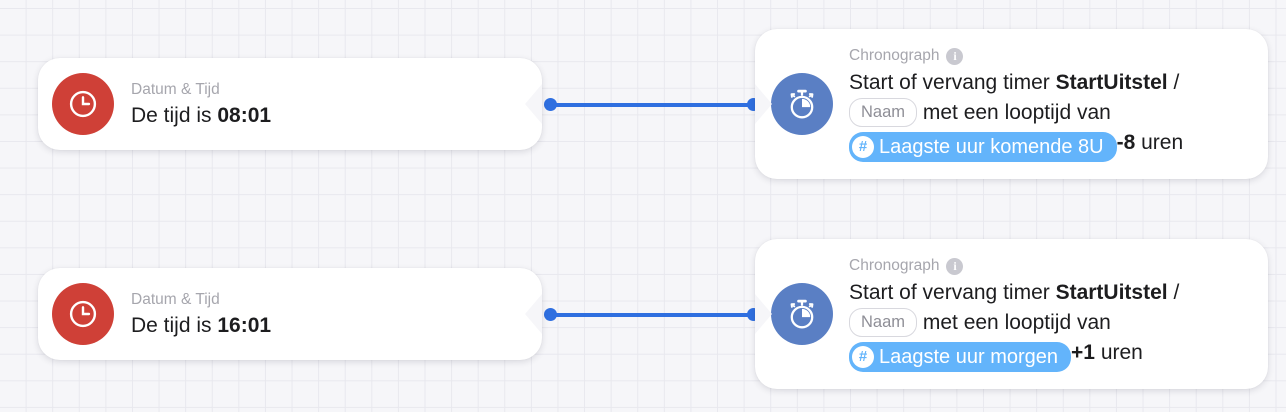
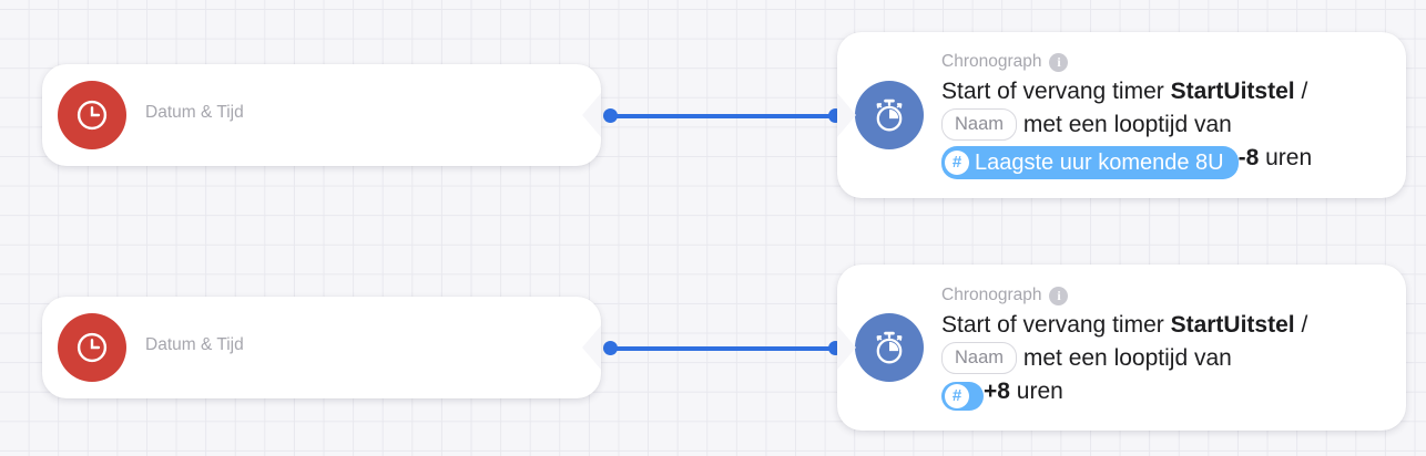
  Datum & Tijd
- De tijd is 08:01
  Chronograph
  i
  Start of vervang timer StartUitstel /
  Naam met een looptijd van
  #
  Laagste uur komende 8U
  -8 uren
  Datum & Tijd
- De tijd is 16:01
  Chronograph
  i
  Start of vervang timer StartUitstel /
  Naam met een looptijd van
  #
- Laagste uur morgen
- +1 uren
+ +8 uren
